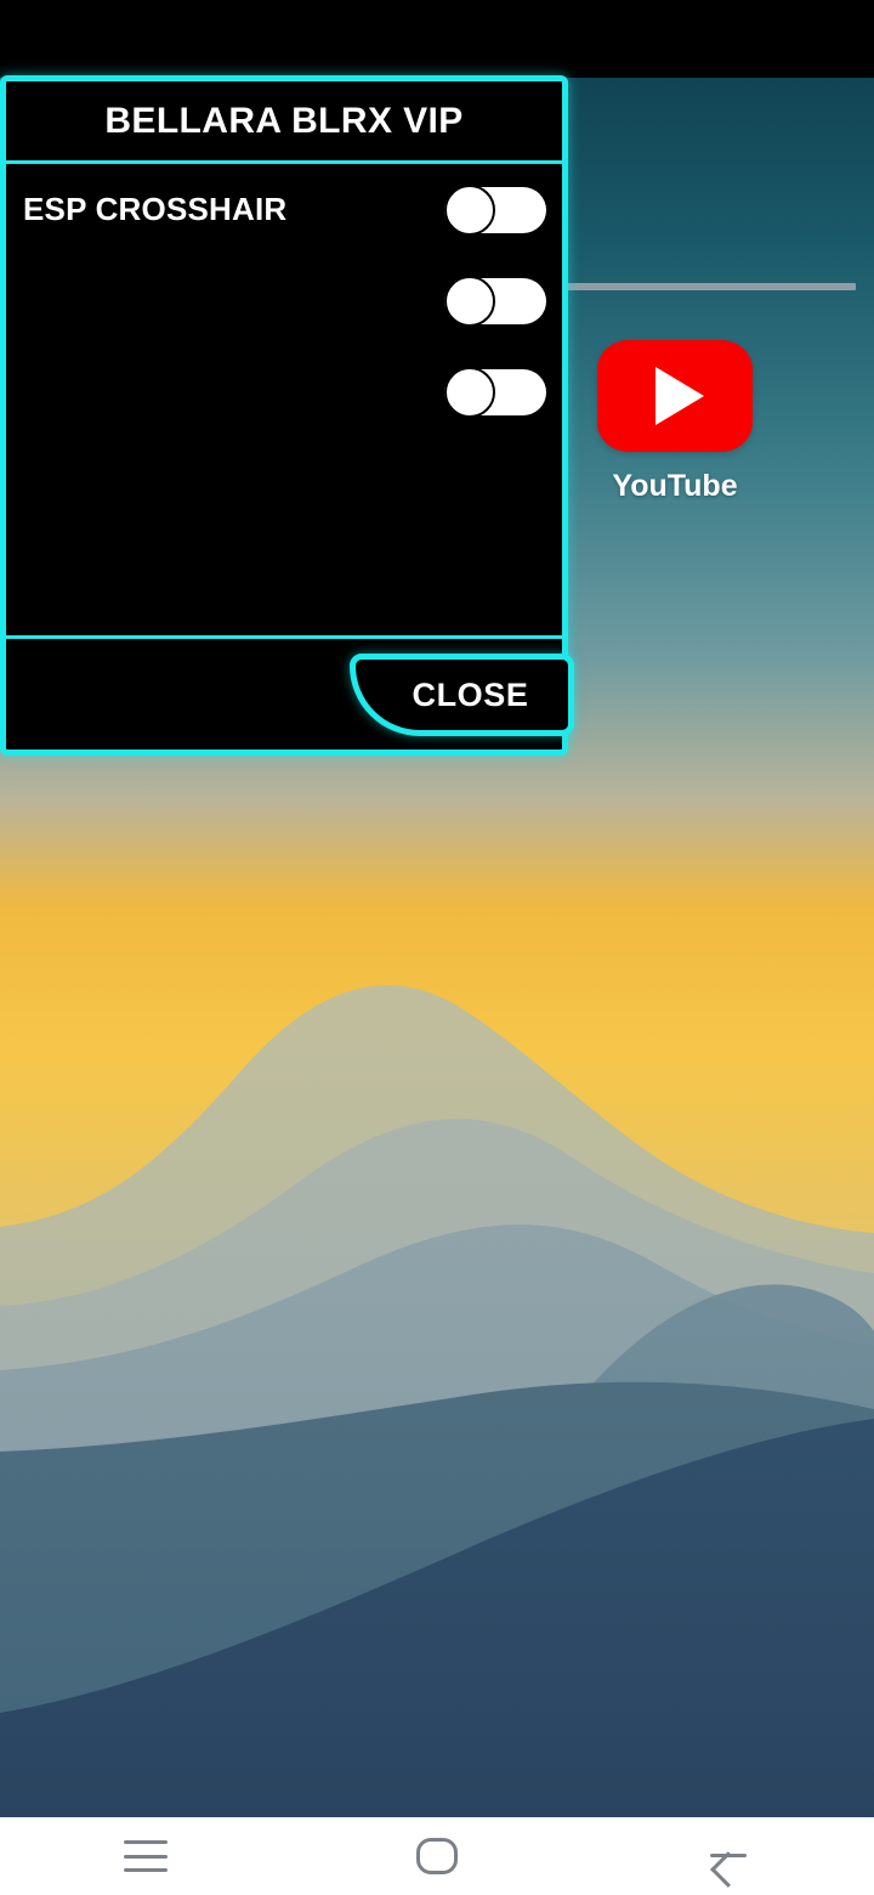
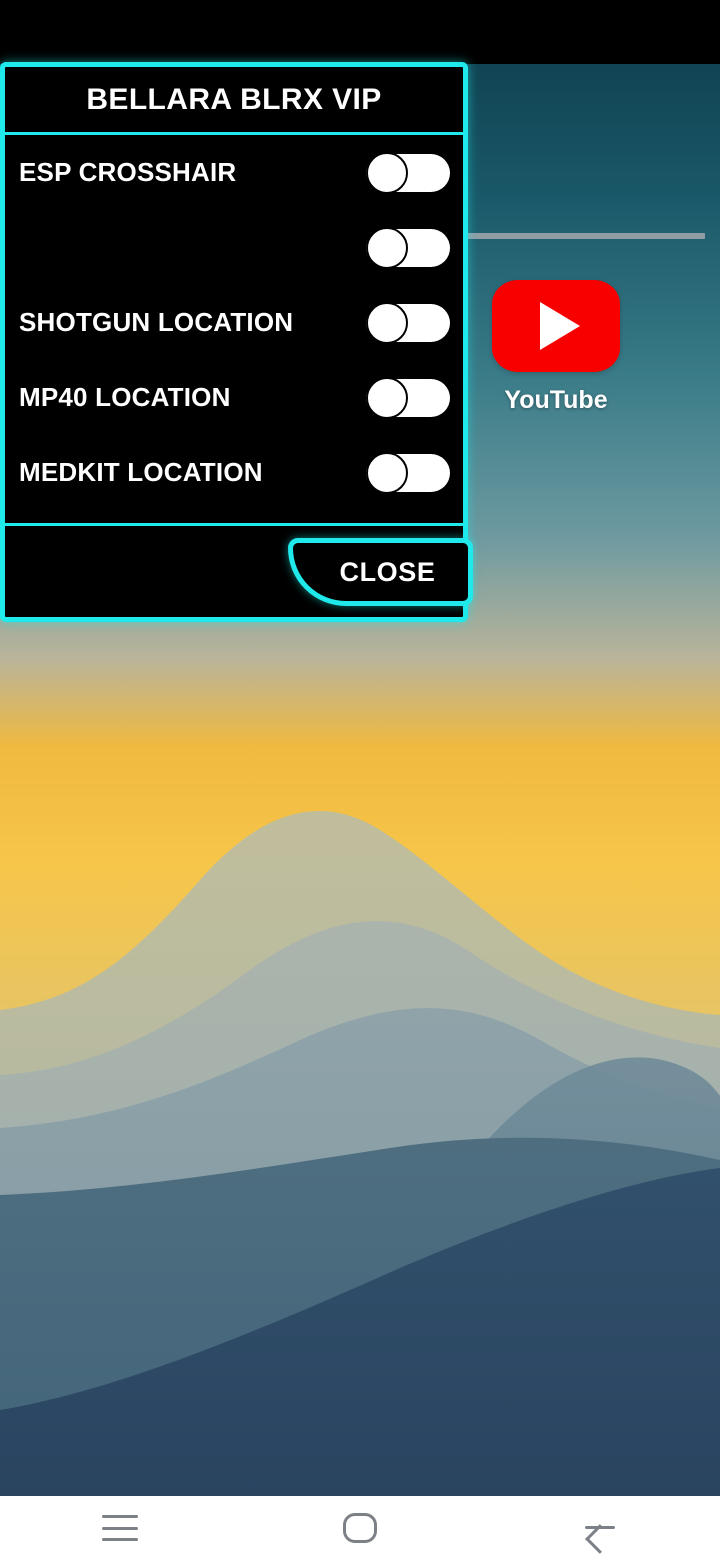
  YouTube
  BELLARA BLRX VIP
  ESP CROSSHAIR
+ SHOTGUN LOCATION
+ MP40 LOCATION
+ MEDKIT LOCATION
  CLOSE
